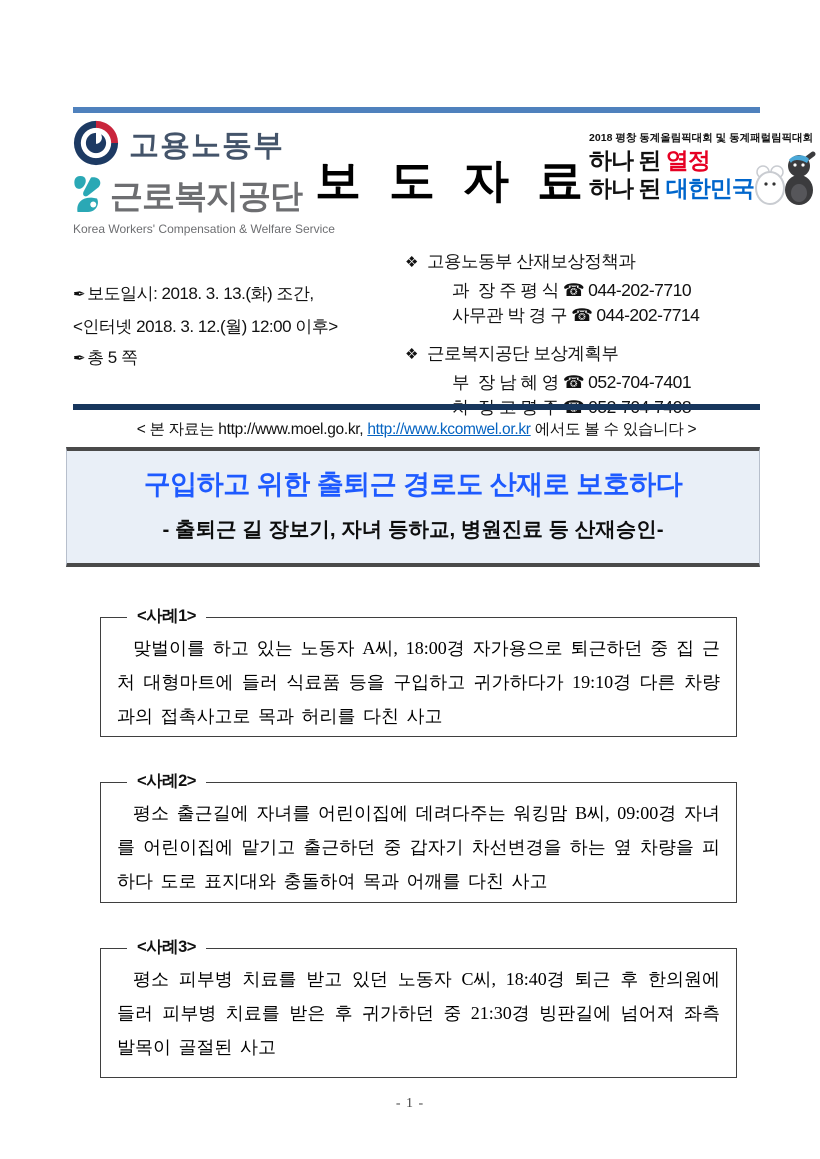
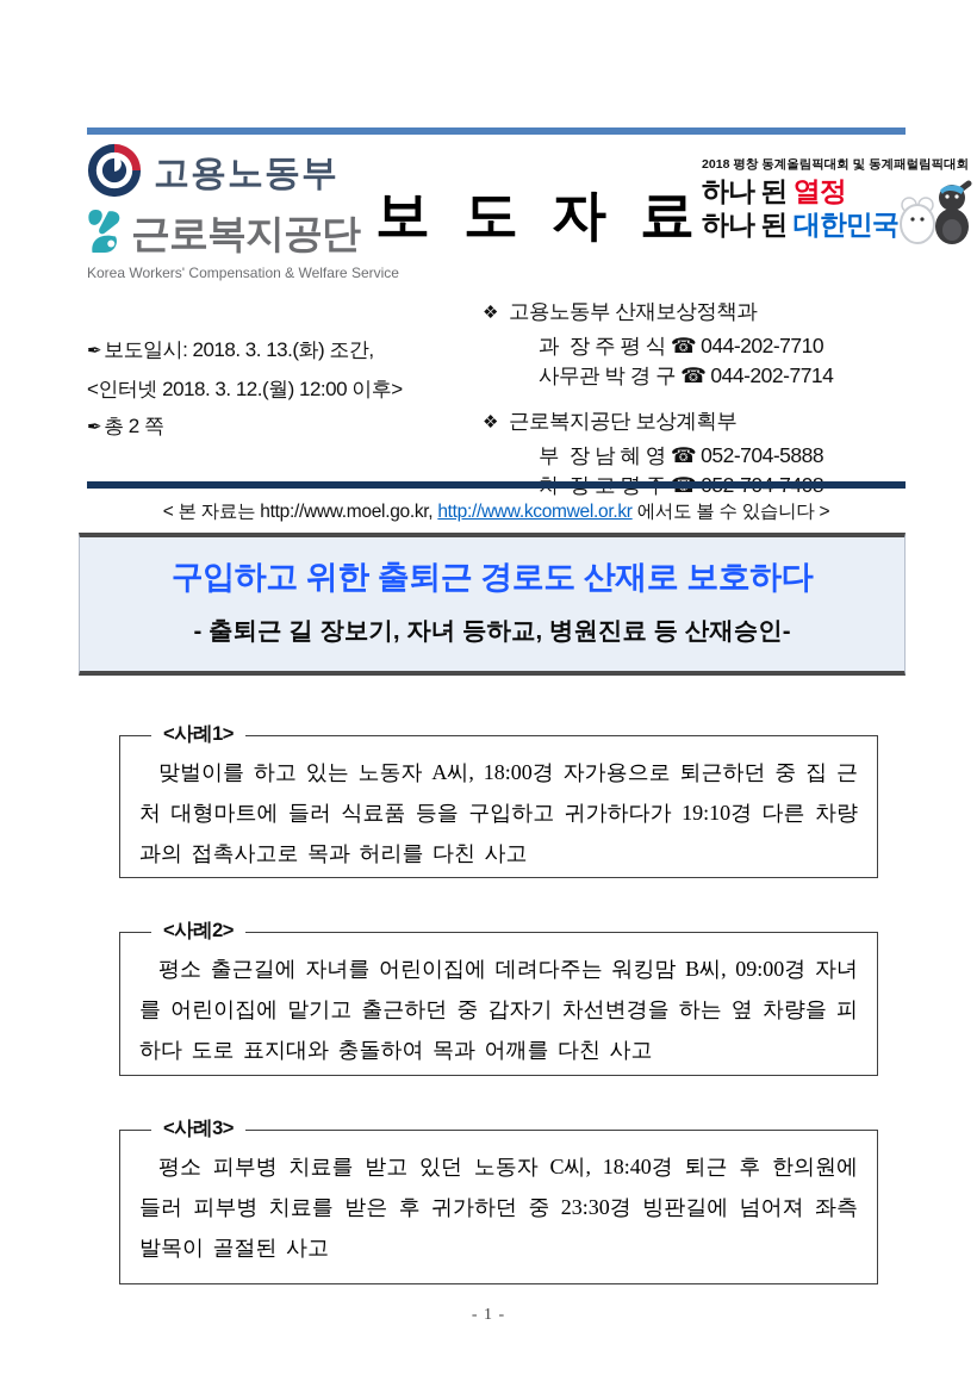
  고용노동부
  근로복지공단
  Korea Workers' Compensation & Welfare Ser
  보 도 자 료
  2018 평창 동계올림픽대회 및 동계패럴림픽대회
  하나 된 열정
  하나 된 대한민국
  ✒보도일시: 2018. 3. 13.(화) 조간,
  <인터넷 2018. 3. 12.(월) 12:00 이후>
- ✒총 5 쪽
+ ✒총 2 쪽
  ❖ 고용노동부 산재보상정책과
  과 장 주 평 식 ☎ 044-202-7710
  사무관 박 경 구 ☎ 044-202-7714
  ❖ 근로복지공단 보상계획부
- 부 장 남 혜 영 ☎ 052-704-7401
+ 부 장 남 혜 영 ☎ 052-704-5888
  < 본 자료는 http://www.moel.go.kr, http://www.kcomwel.or.kr 에서도 볼 수 있습니다 >
  구입하고 위한 출퇴근 경로도 산재로 보호하다
  - 출퇴근 길 장보기, 자녀 등하교, 병원진료 등 산재승인-
  <사례1>
  맞벌이를 하고 있는 노동자 A씨, 18:00경 자가용으로 퇴근하던 중 집 근처 대형마트에 들러 식료품 등을 구입하고 귀가하다가 19:10경 다른 차량과의 접촉사고로 목과 허리를 다친 사고
  <사례2>
  평소 출근길에 자녀를 어린이집에 데려다주는 워킹맘 B씨, 09:00경 자녀를 어린이집에 맡기고 출근하던 중 갑자기 차선변경을 하는 옆 차량을 피하다 도로 표지대와 충돌하여 목과 어깨를 다친 사고
  <사례3>
- 평소 피부병 치료를 받고 있던 노동자 C씨, 18:40경 퇴근 후 한의원에 들러 피부병 치료를 받은 후 귀가하던 중 21:30경 빙판길에 넘어져 좌측 발목이 골절된 사고
+ 평소 피부병 치료를 받고 있던 노동자 C씨, 18:40경 퇴근 후 한의원에 들러 피부병 치료를 받은 후 귀가하던 중 23:30경 빙판길에 넘어져 좌측 발목이 골절된 사고
  - 1 -
